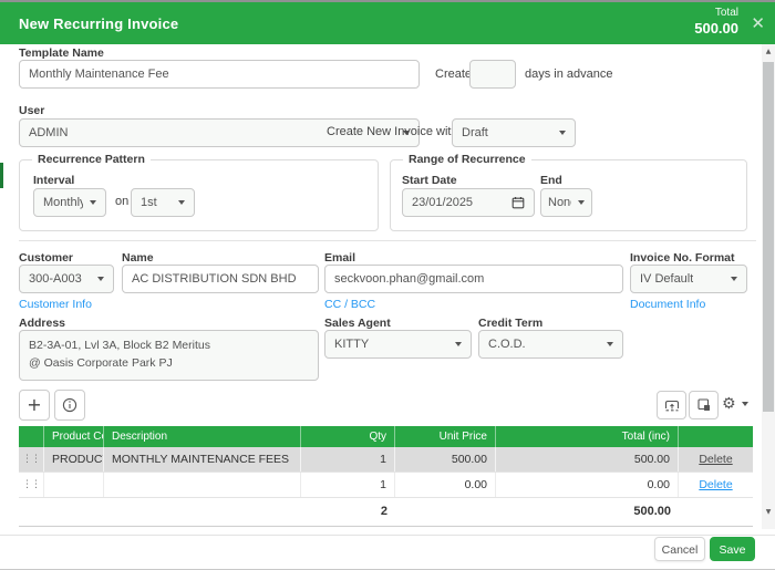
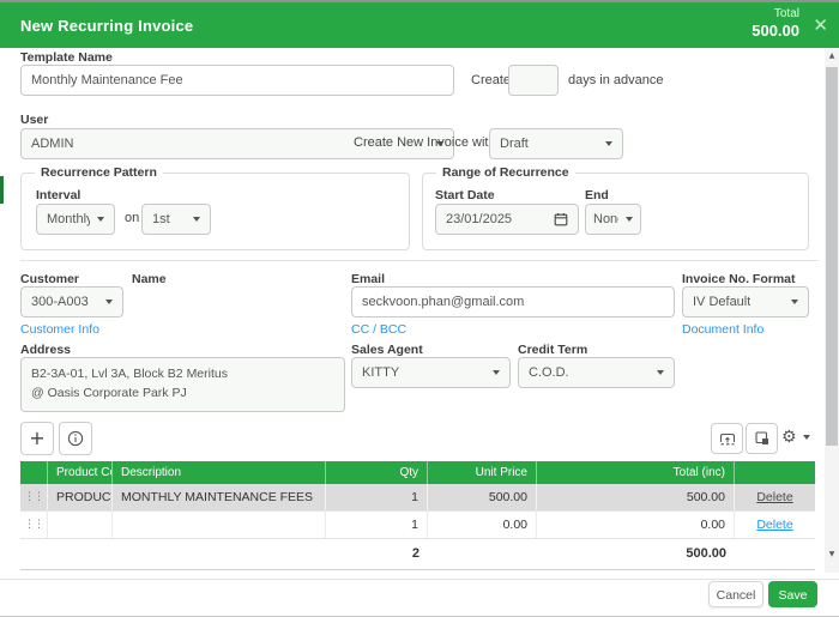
  New Recurring Invoice
  Total
  500.00
  ✕
  Template Name
  Monthly Maintenance Fee
  Create
  days in advance
  User
  ADMIN
  Create New Invoice wit
  Draft
  Recurrence Pattern
  Interval
  Monthly
  on
  1st
  Range of Recurrence
  Start Date
  23/01/2025
  End
  Non
  Customer
  300-A003
  Customer Info
  Name
- AC DISTRIBUTION SDN BHD
  Email
  seckvoon.phan@gmail.com
  CC / BCC
  Invoice No. Format
  IV Default
  Document Info
  Address
  B2-3A-01, Lvl 3A, Block B2 Meritus
  @ Oasis Corporate Park PJ
  Sales Agent
  KITTY
  Credit Term
  C.O.D.
  +
  ⚙
  Description
  Qty
  Unit Price
  Total (inc)
  ⋮⋮
  PRODUC
  MONTHLY MAINTENANCE FEES
  1
  500.00
  500.00
  Delete
  ⋮⋮
  1
  0.00
  0.00
  Delete
  2
  500.00
  Cancel
  Save
